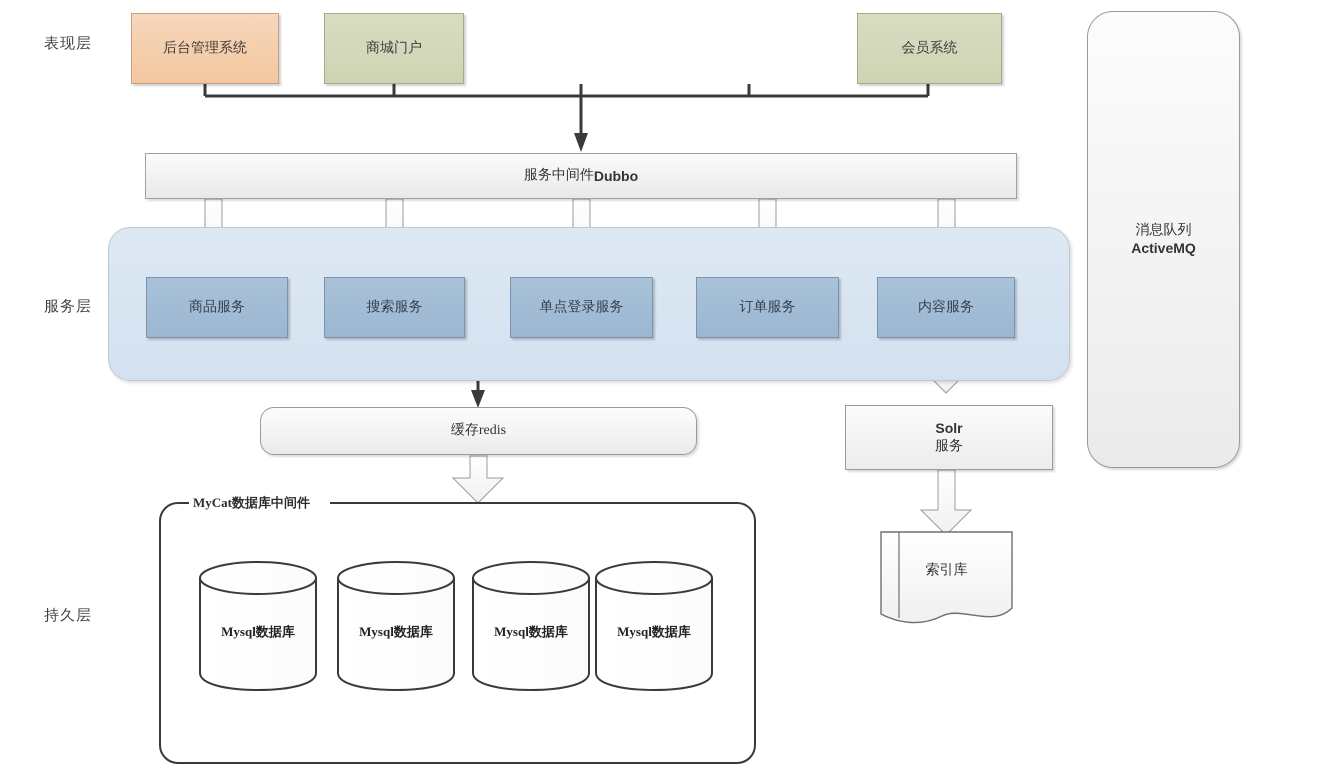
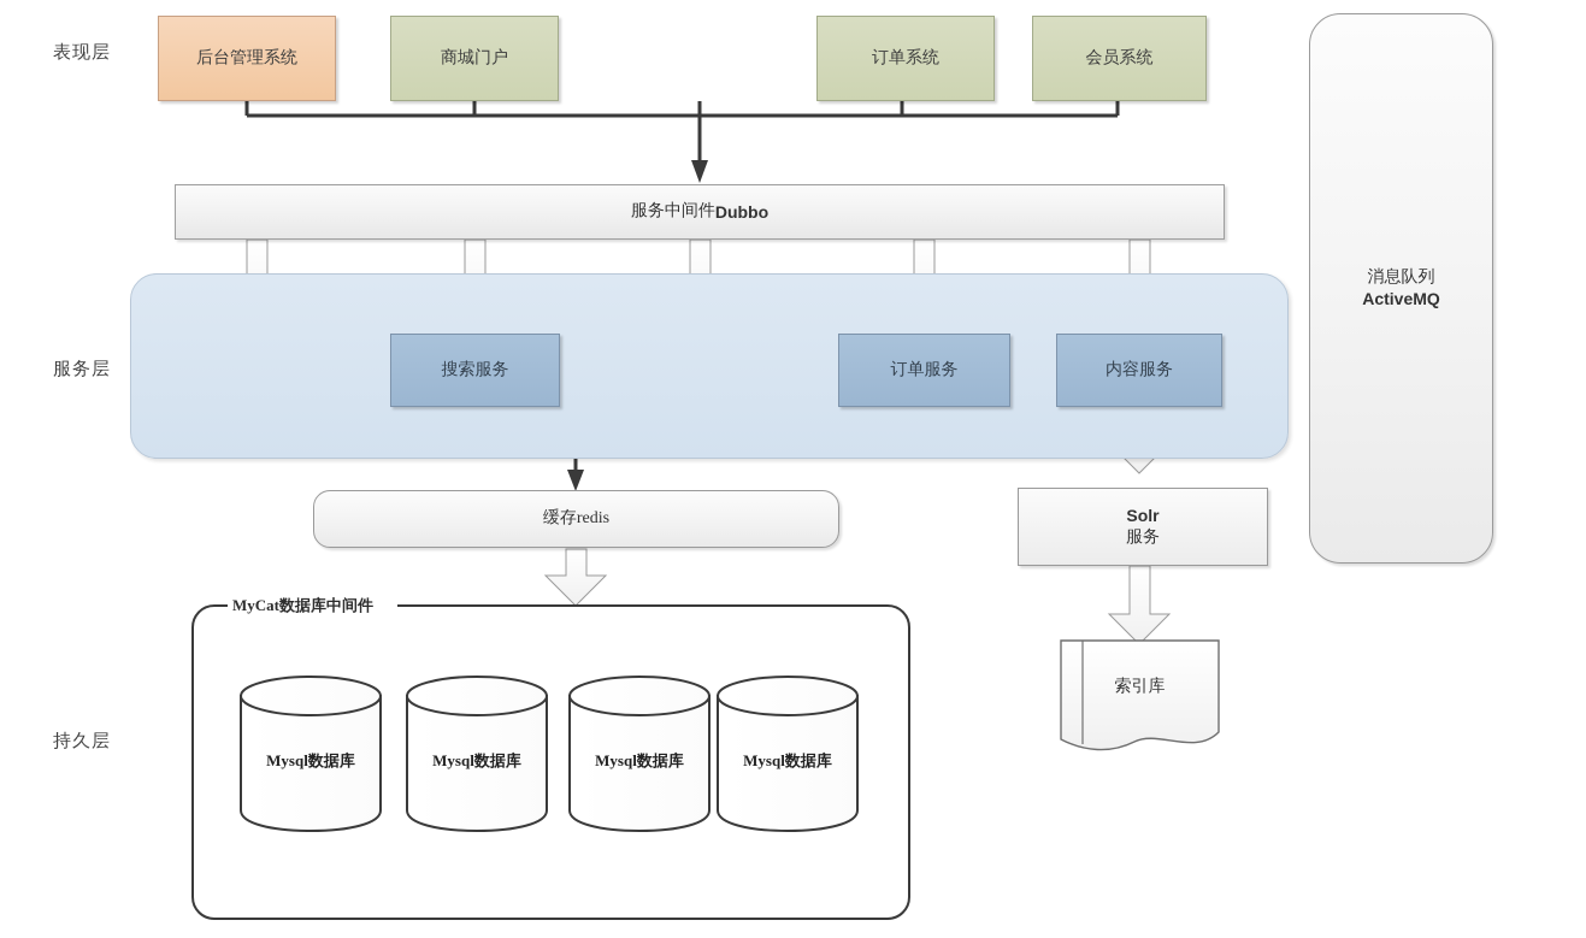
  表现层
  服务层
  持久层
  后台管理系统
  商城门户
+ 订单系统
  会员系统
  服务中间件
  Dubbo
- 商品服务
  搜索服务
- 单点登录服务
  订单服务
  内容服务
  缓存redis
  消息队列
  ActiveMQ
  Solr
  服务
  索引库
  MyCat数据库中间件
  Mysql数据库
  Mysql数据库
  Mysql数据库
  Mysql数据库
